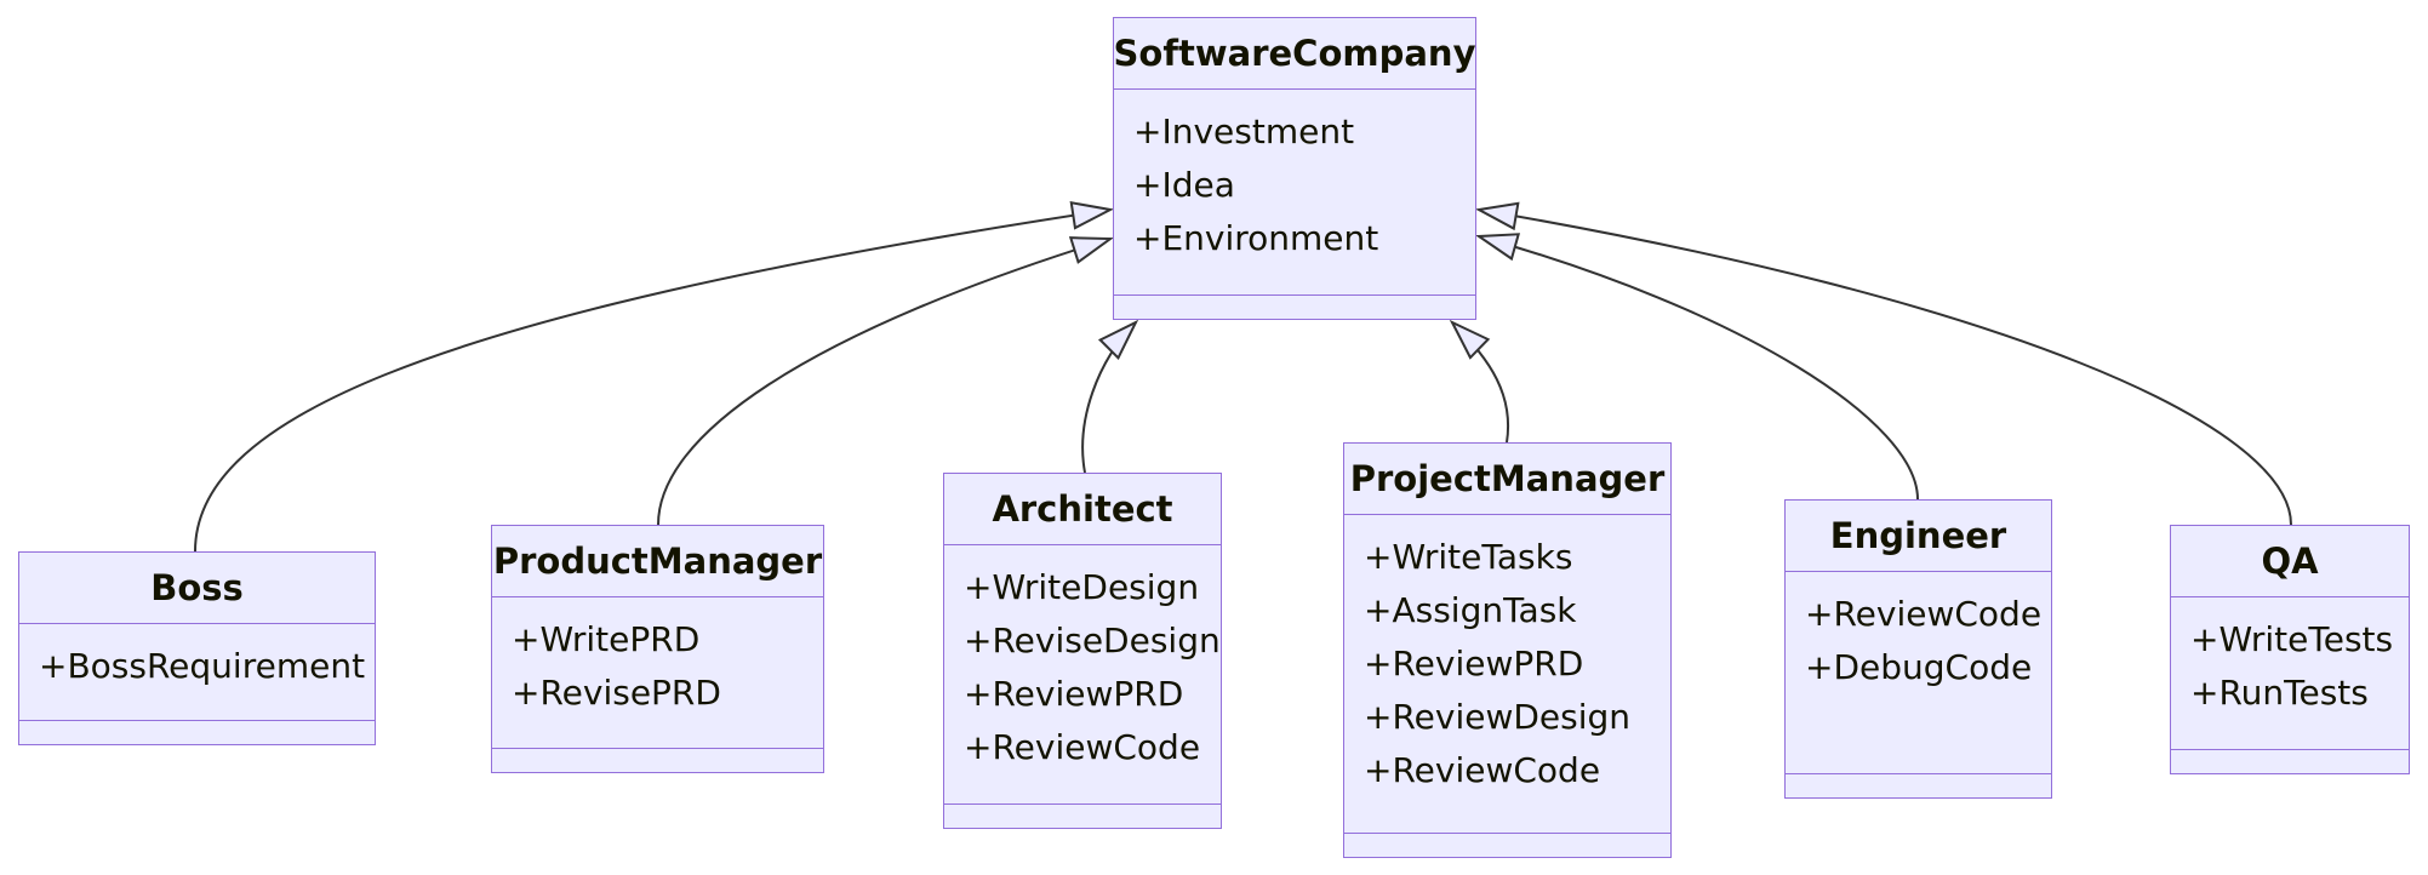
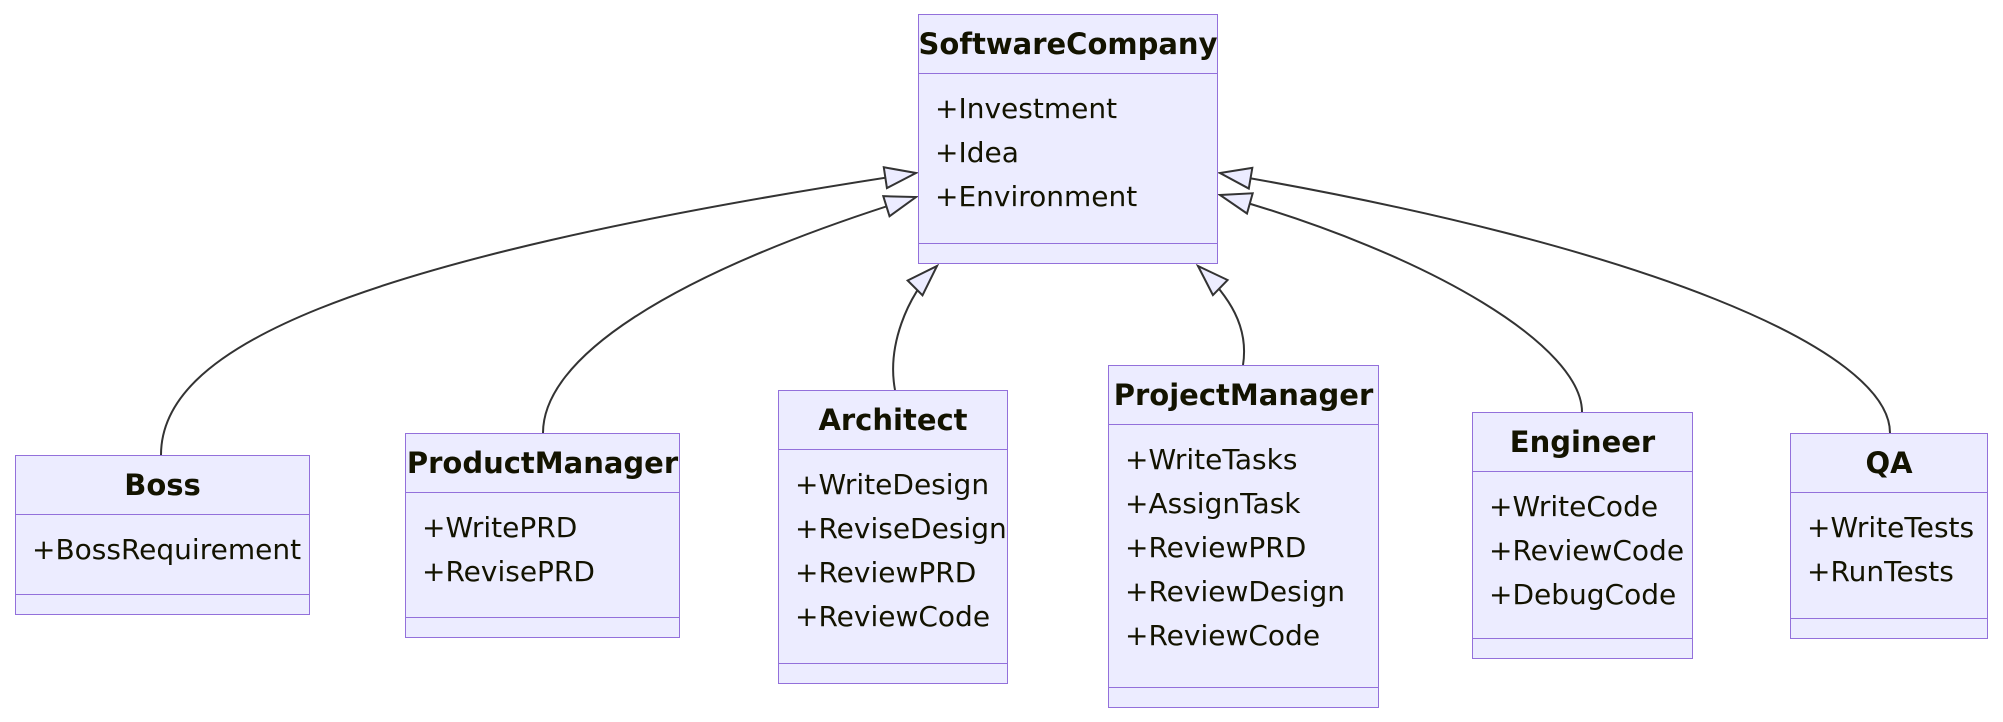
  SoftwareCompany
  +Investment
  +Idea
  +Environment
  Boss
  +BossRequirement
  ProductManager
  +WritePRD
  +RevisePRD
  Architect
  +WriteDesign
  +ReviseDesign
  +ReviewPRD
  +ReviewCode
  ProjectManager
  +WriteTasks
  +AssignTask
  +ReviewPRD
  +ReviewDesign
  +ReviewCode
  Engineer
+ +WriteCode
  +ReviewCode
  +DebugCode
  QA
  +WriteTests
  +RunTests
